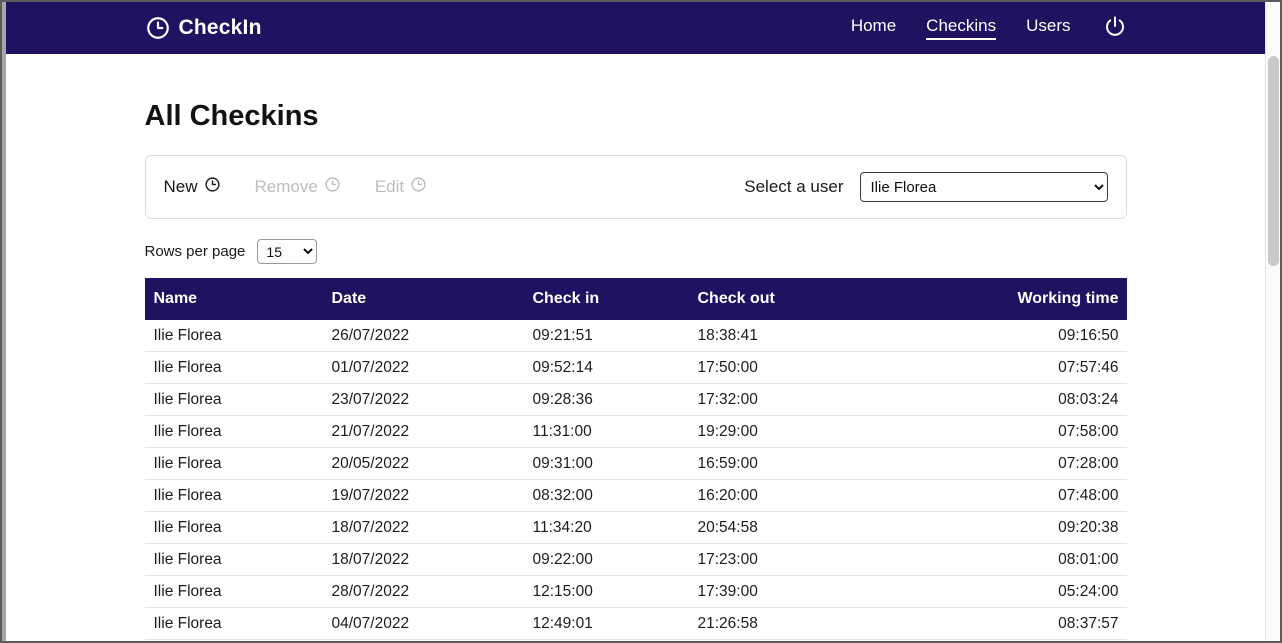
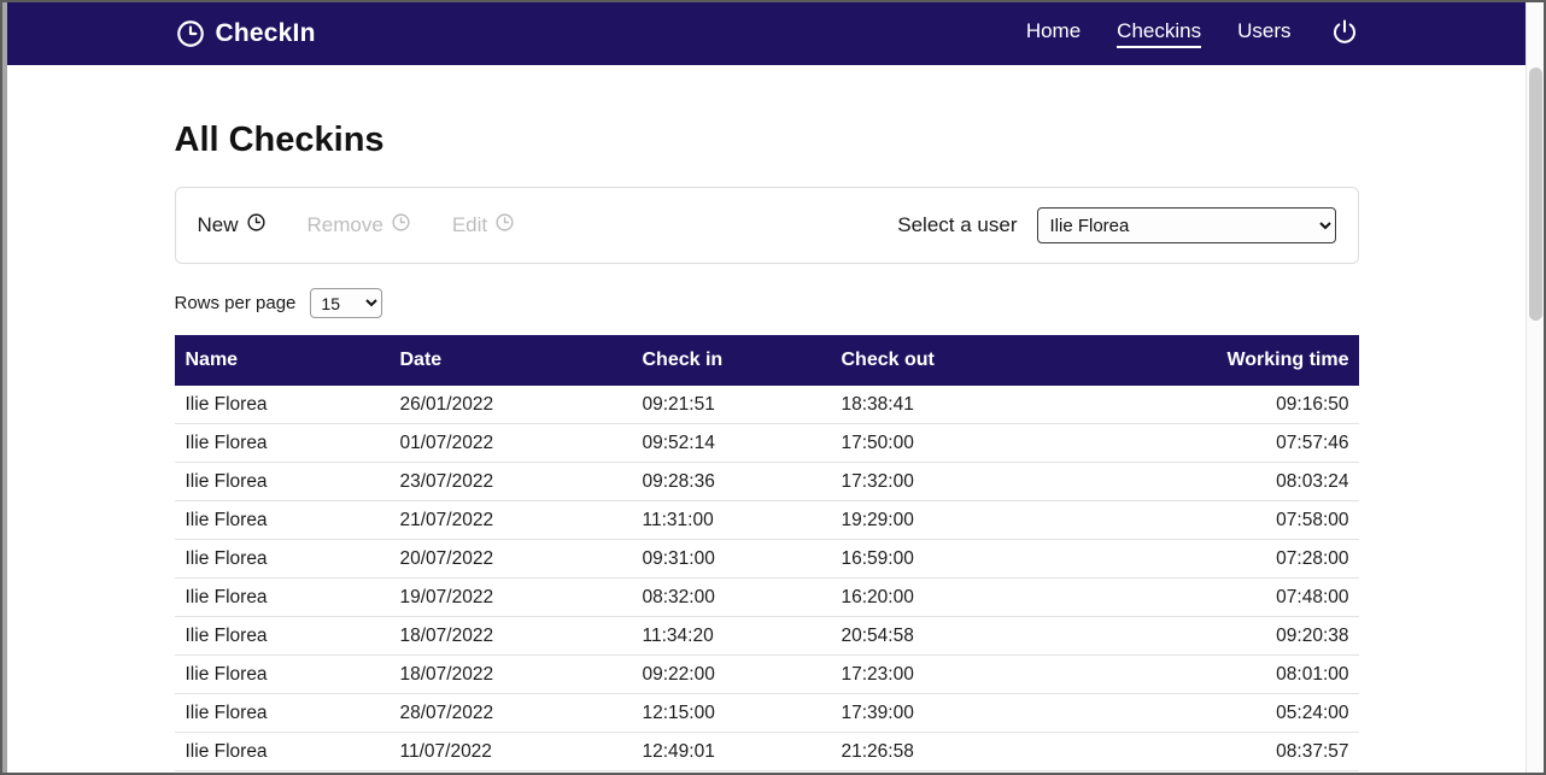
  CheckIn
  Home
  Checkins
  Users
  All Checkins
  New
  Remove
  Edit
  Select a user
  Ilie Florea
  Rows per page
  15
  Name	Date	Check in	Check out	Working time
- Ilie Florea	26/07/2022	09:21:51	18:38:41	09:16:50
+ Ilie Florea	26/01/2022	09:21:51	18:38:41	09:16:50
  Ilie Florea	01/07/2022	09:52:14	17:50:00	07:57:46
  Ilie Florea	23/07/2022	09:28:36	17:32:00	08:03:24
  Ilie Florea	21/07/2022	11:31:00	19:29:00	07:58:00
- Ilie Florea	20/05/2022	09:31:00	16:59:00	07:28:00
+ Ilie Florea	20/07/2022	09:31:00	16:59:00	07:28:00
  Ilie Florea	19/07/2022	08:32:00	16:20:00	07:48:00
  Ilie Florea	18/07/2022	11:34:20	20:54:58	09:20:38
  Ilie Florea	18/07/2022	09:22:00	17:23:00	08:01:00
  Ilie Florea	28/07/2022	12:15:00	17:39:00	05:24:00
- Ilie Florea	04/07/2022	12:49:01	21:26:58	08:37:57
+ Ilie Florea	11/07/2022	12:49:01	21:26:58	08:37:57
